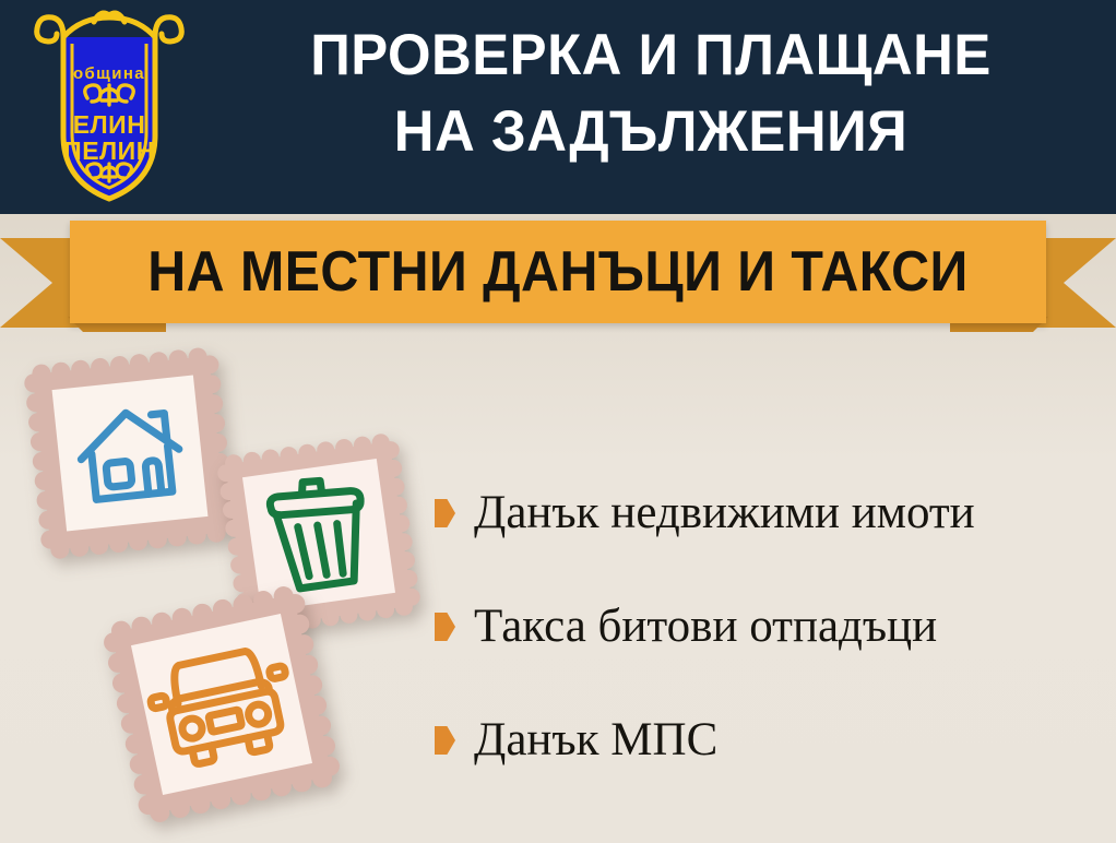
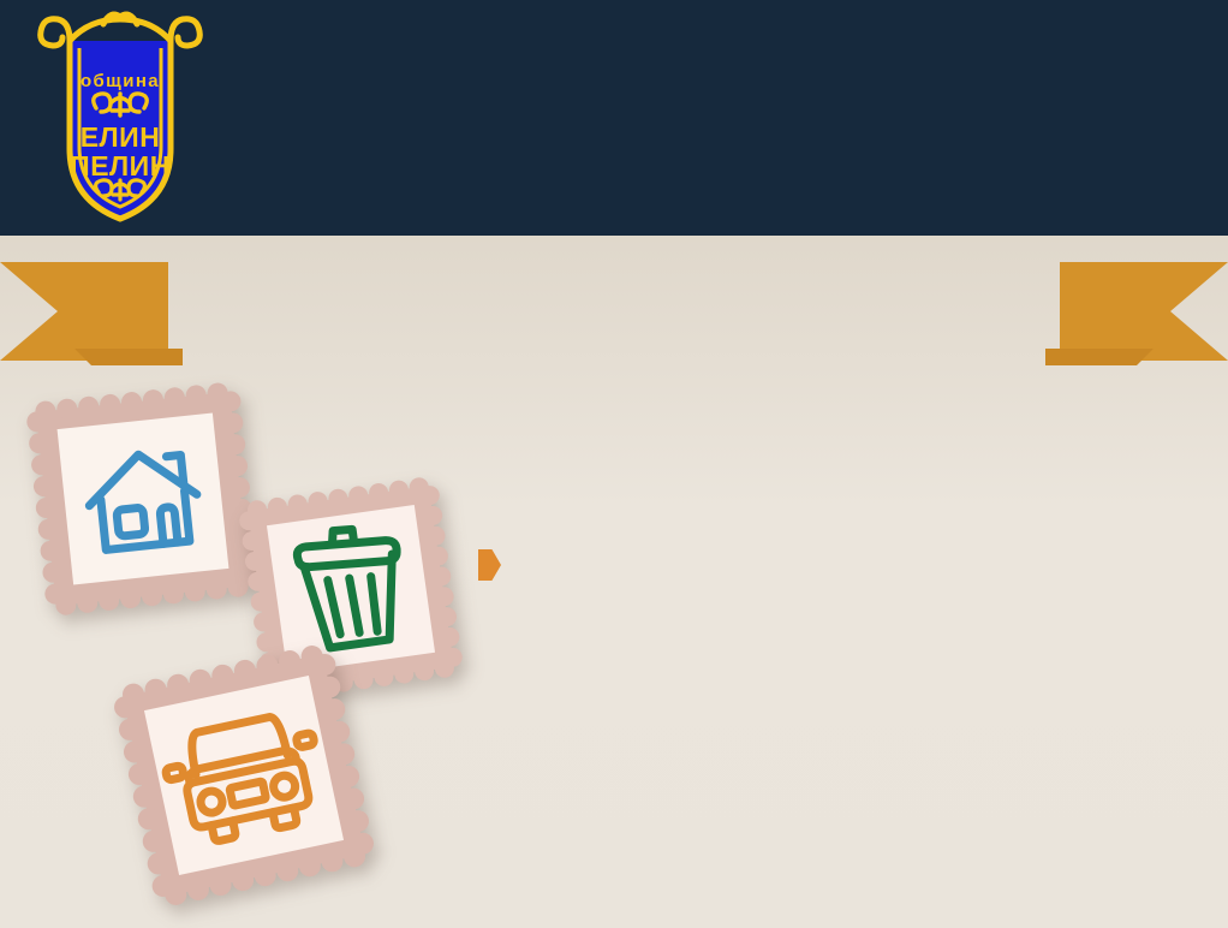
  община
  ЕЛИН
  ПЕЛИН
- ПРОВЕРКА И ПЛАЩАНЕ
- НА ЗАДЪЛЖЕНИЯ
- НА МЕСТНИ ДАНЪЦИ И ТАКСИ
- Данък недвижими имоти
- Такса битови отпадъци
- Данък МПС
